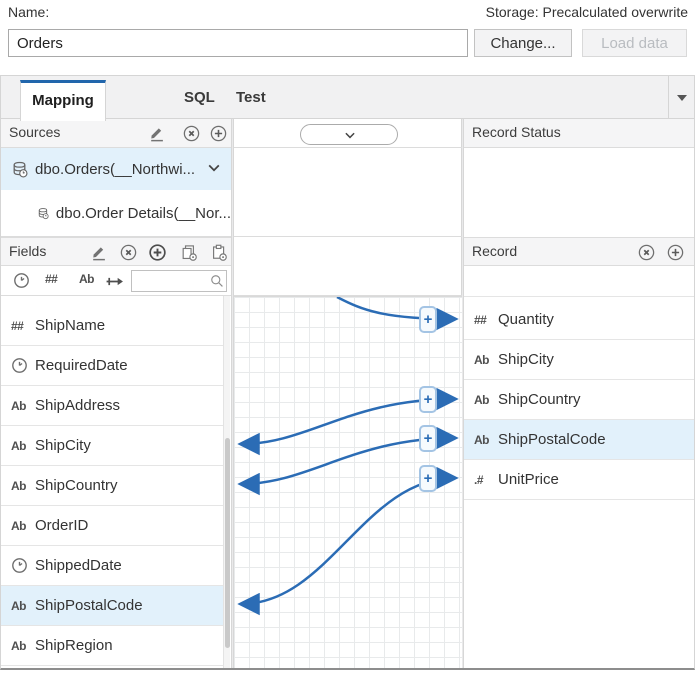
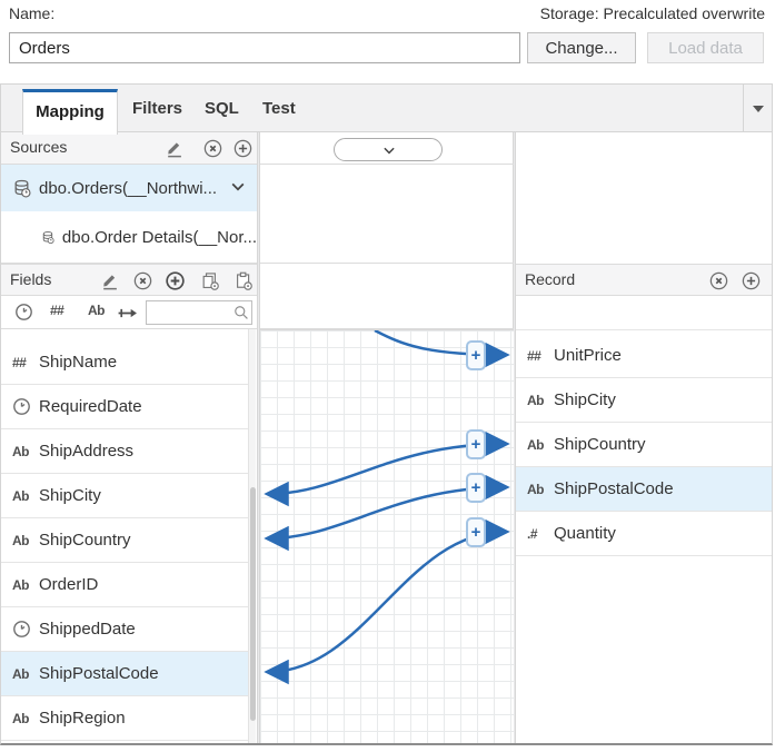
  Name:
  Storage: Precalculated overwrite
  Orders
  Change...
  Load data
  Mapping
+ Filters
  SQL
  Test
  Sources
  dbo.Orders(__Northwi...
  dbo.Order Details(__Nor...
  Fields
  ##
  Ab
  ##
  ShipName
  RequiredDate
  Ab
  ShipAddress
  Ab
  ShipCity
  Ab
  ShipCountry
  Ab
  OrderID
  ShippedDate
  Ab
  ShipPostalCode
  Ab
  ShipRegion
  +
  +
  +
  +
- Record Status
  Record
  ##
- Quantity
+ UnitPrice
  Ab
  ShipCity
  Ab
  ShipCountry
  Ab
  ShipPostalCode
  .#
- UnitPrice
+ Quantity
